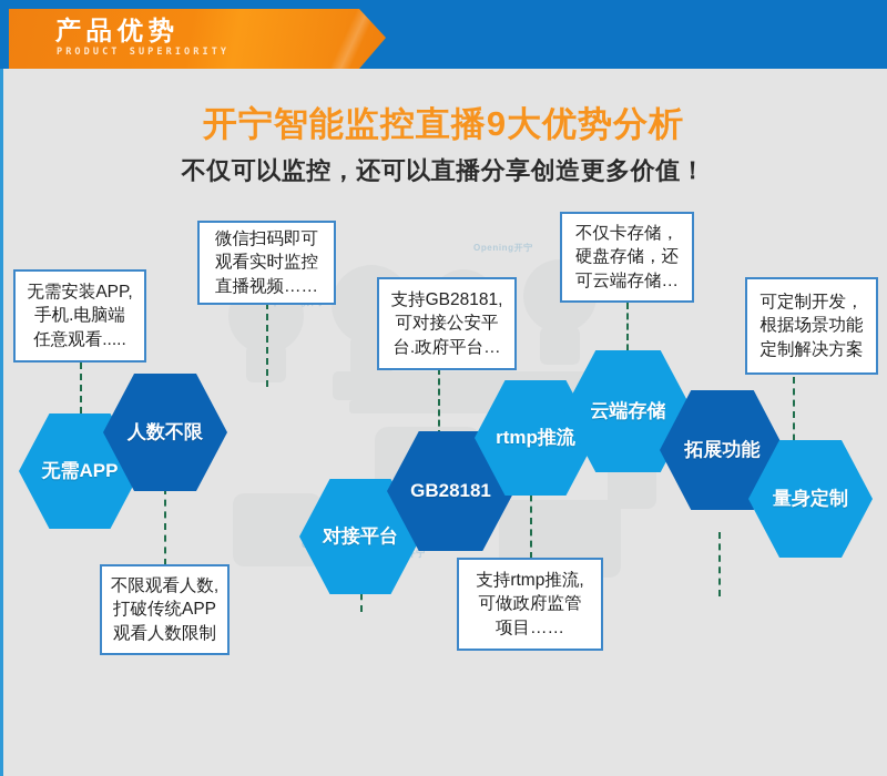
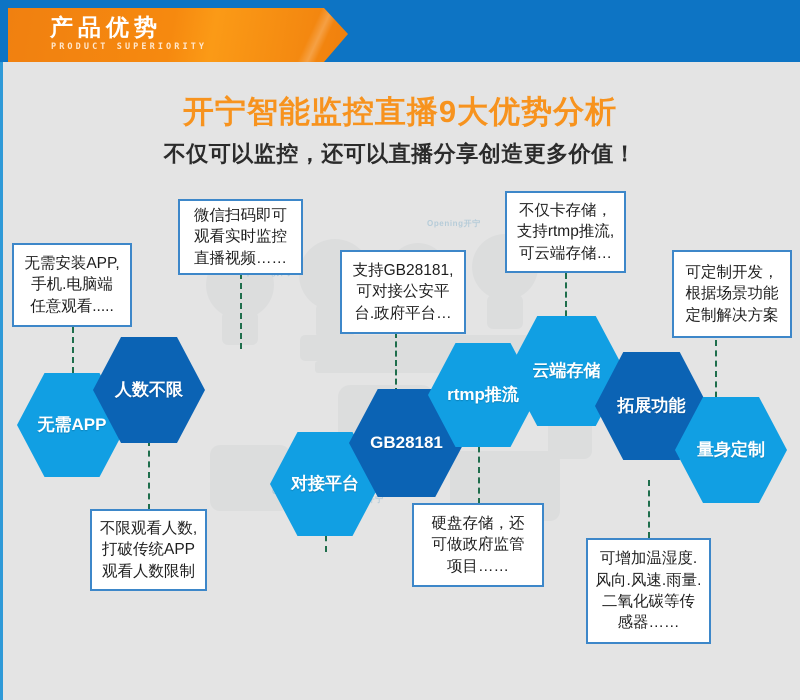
  产品优势
  PRODUCT SUPERIORITY
  开宁智能监控直播9大优势分析
  不仅可以监控，还可以直播分享创造更多价值！
  Opening开宁
  无需APP
  人数不限
  对接平台
  GB28181
  rtmp推流
  云端存储
  拓展功能
  量身定制
  无需安装APP,
  手机.电脑端
  任意观看.....
  微信扫码即可
  观看实时监控
  直播视频……
  支持GB28181,
  可对接公安平
  台.政府平台…
  不仅卡存储，
- 硬盘存储，还
+ 支持rtmp推流,
  可云端存储…
  可定制开发，
  根据场景功能
  定制解决方案
  不限观看人数,
  打破传统APP
  观看人数限制
- 支持rtmp推流,
+ 硬盘存储，还
  可做政府监管
  项目……
+ 可增加温湿度.
+ 风向.风速.雨量.
+ 二氧化碳等传
+ 感器……
